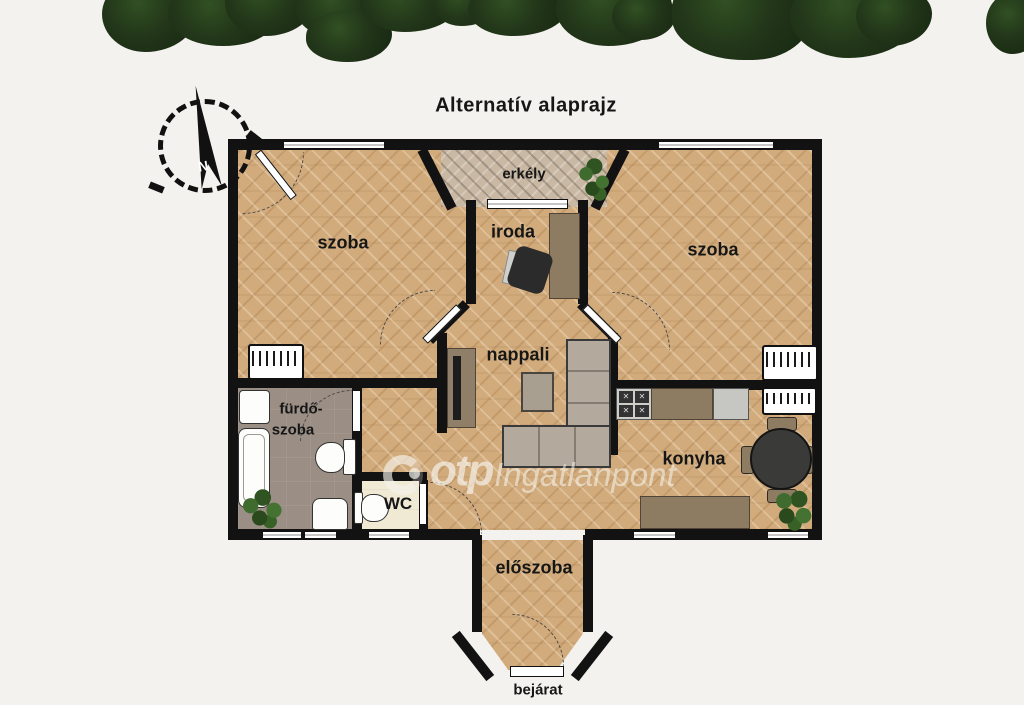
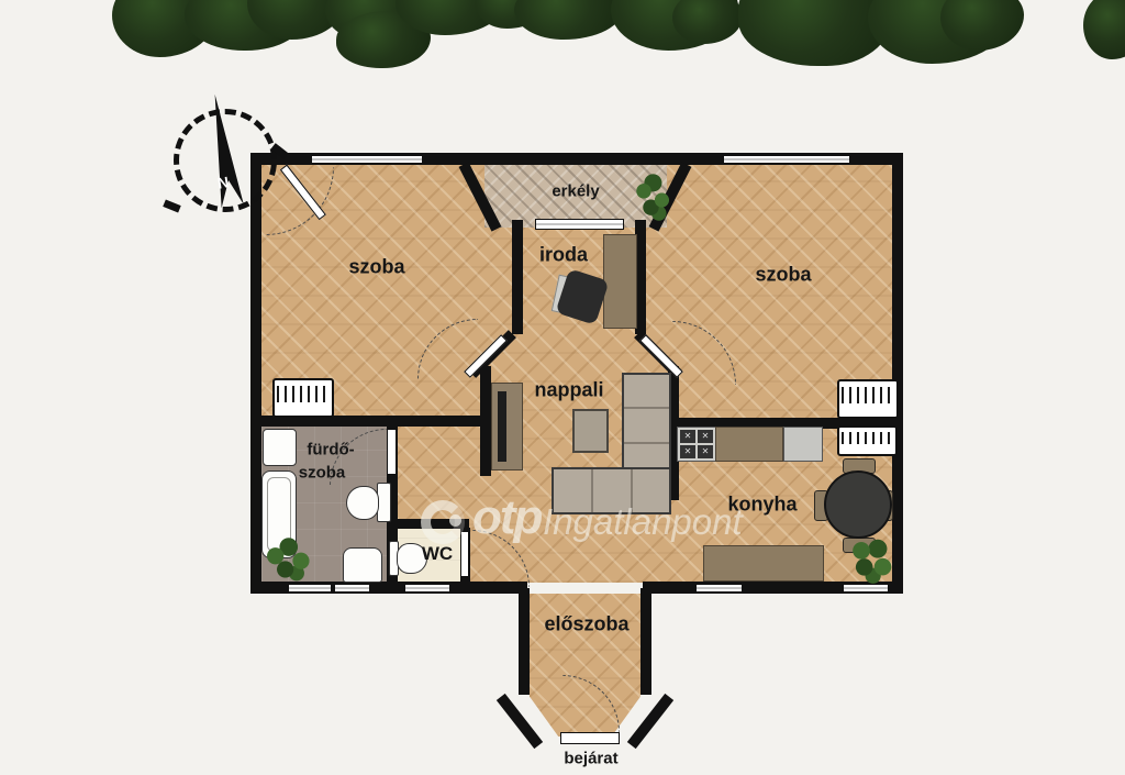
- Alternatív alaprajz
  ✕
  ✕
  ✕
  ✕
  erkély
  szoba
  iroda
  szoba
  nappali
  fürdő-
  szoba
  WC
  konyha
  előszoba
  bejárat
  otp
  Ingatlanpont
